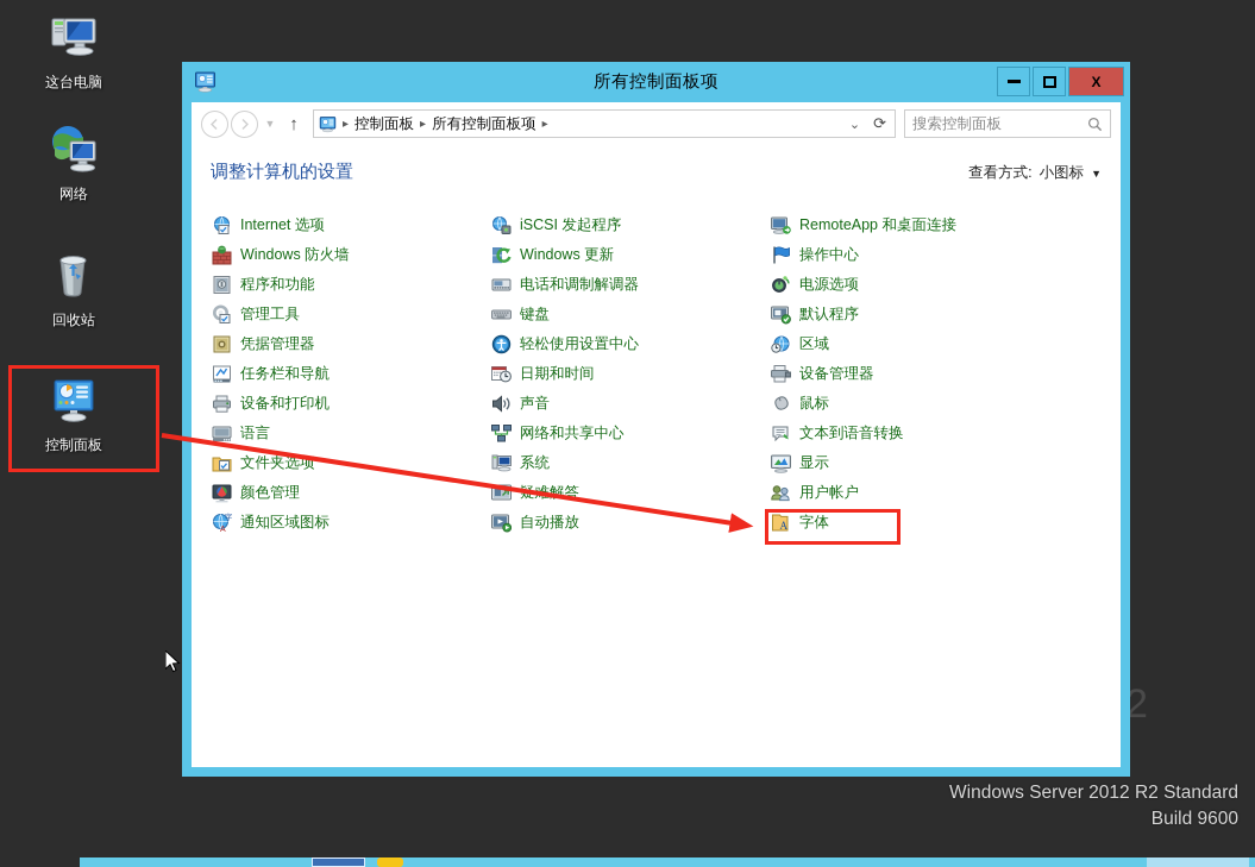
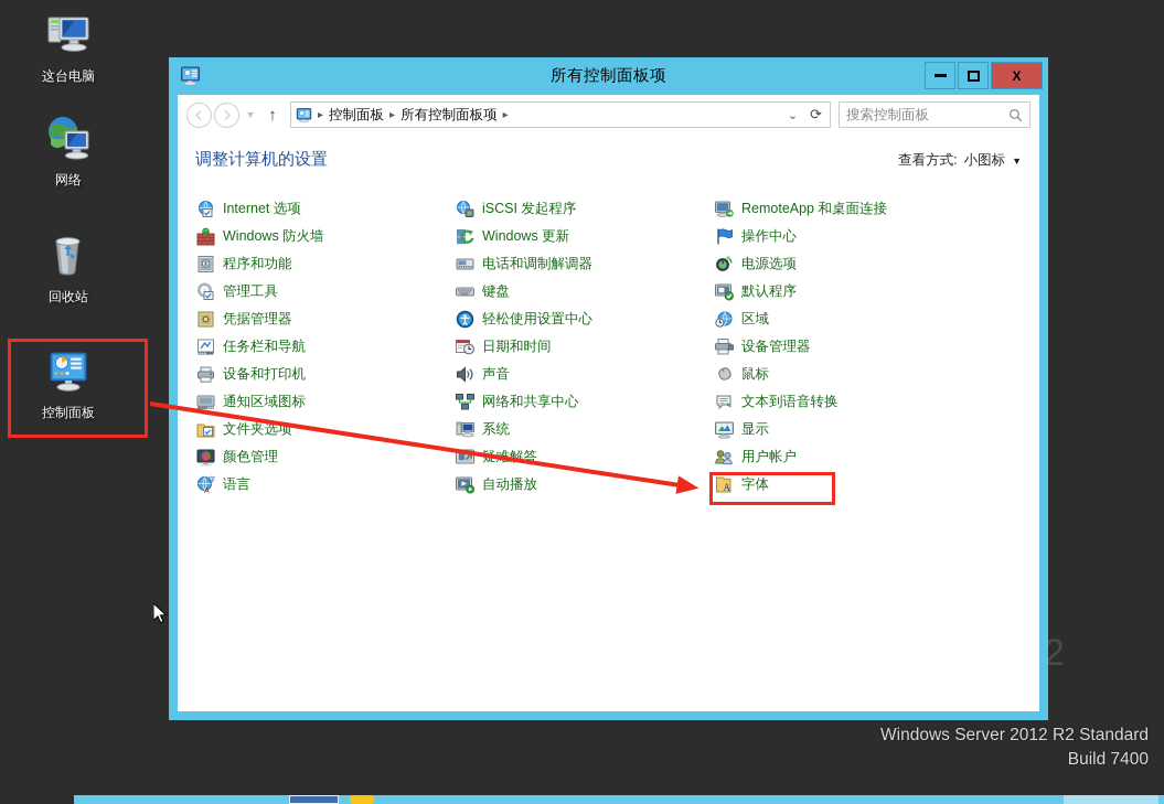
  这台电脑
  网络
  回收站
  控制面板
  2
  Windows Server 2012 R2 Standard
- Build 9600
+ Build 7400
  所有控制面板项
  X
  ▼
  ↑
  ▸
  控制面板
  ▸
  所有控制面板项
  ▸
  ⌄
  ⟳
  搜索控制面板
  调整计算机的设置
  查看方式:
  小图标
  ▼
  Internet 选项
  Windows 防火墙
  程序和功能
  管理工具
  凭据管理器
  任务栏和导航
  设备和打印机
- 语言
+ 通知区域图标
  文件夹选项
  颜色管理
- 通知区域图标
+ 语言
  iSCSI 发起程序
  Windows 更新
  电话和调制解调器
  键盘
  轻松使用设置中心
  日期和时间
  声音
  网络和共享中心
  系统
  自动播放
  RemoteApp 和桌面连接
  操作中心
  电源选项
  默认程序
  区域
  设备管理器
  鼠标
  文本到语音转换
  显示
  用户帐户
  A
  字体
